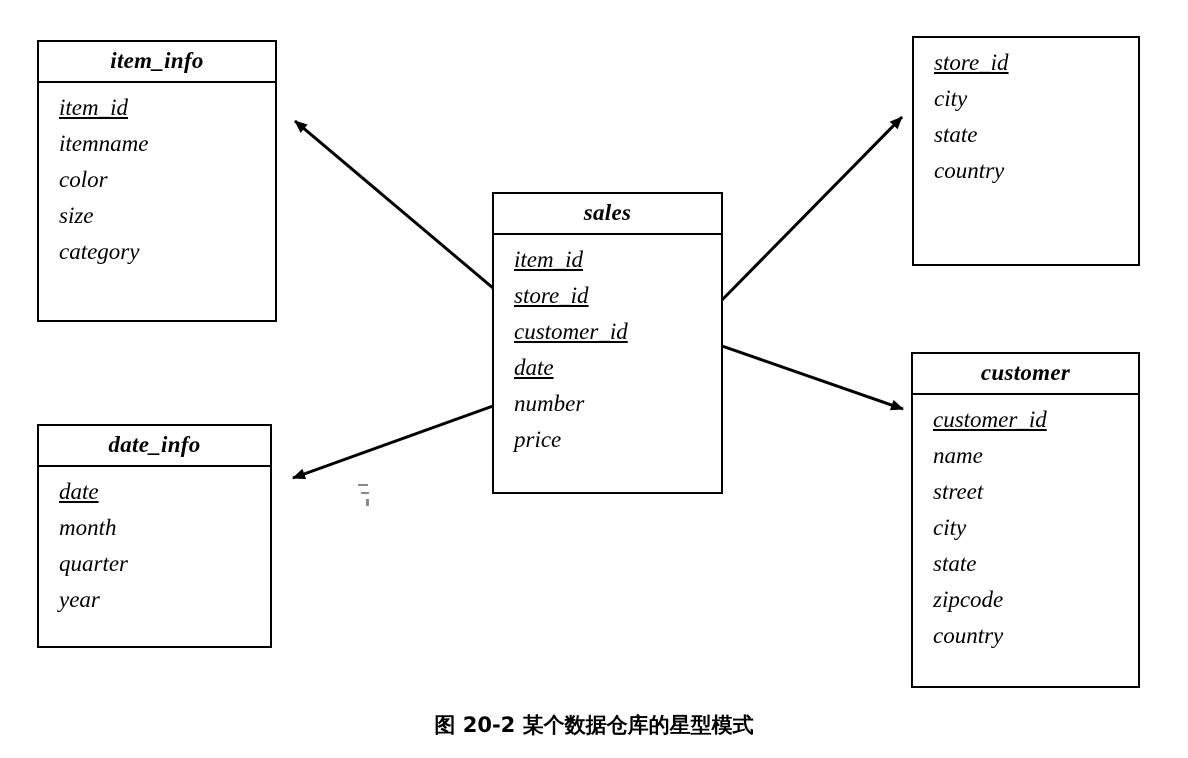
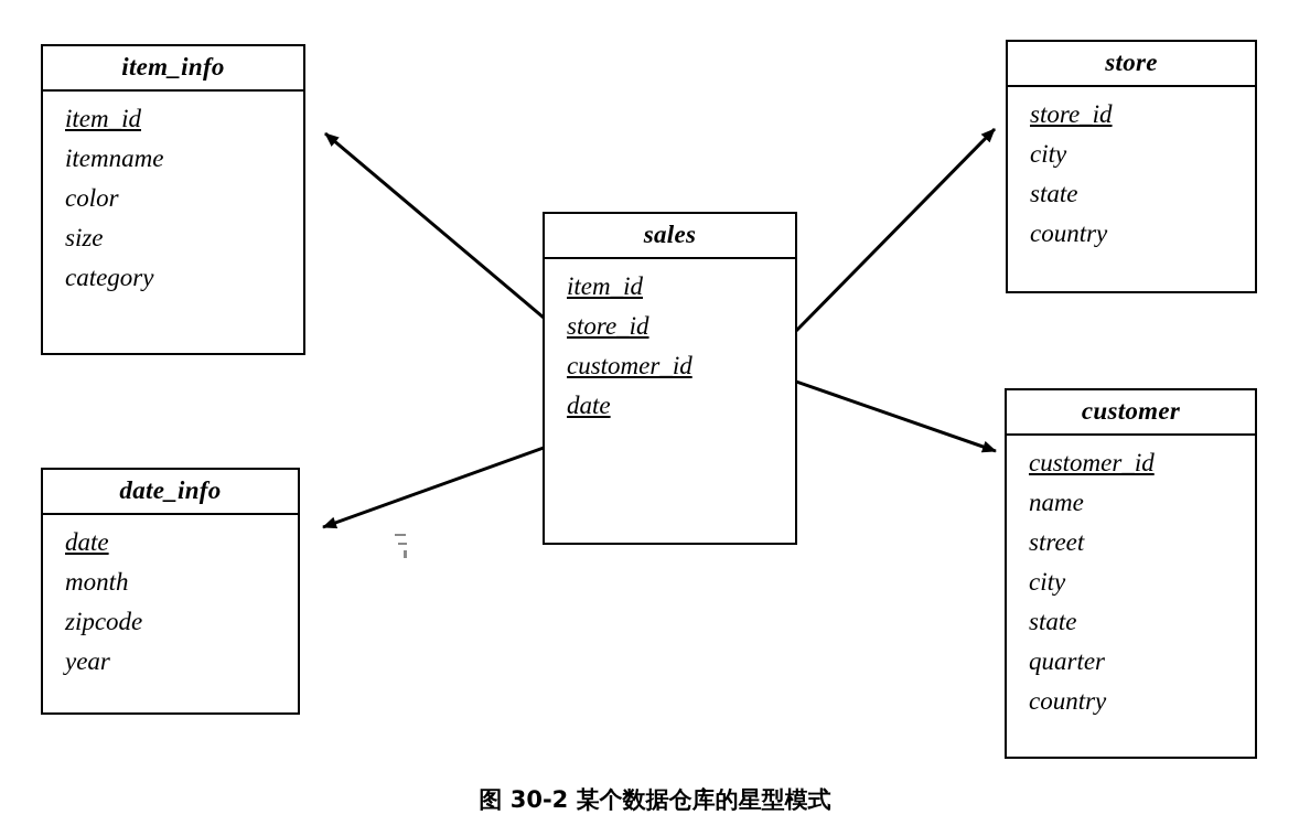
  item_info
  item_id
  itemname
  color
  size
  category
+ store
  store_id
  city
  state
  country
  sales
  item_id
  store_id
  customer_id
  date
- number
- price
  date_info
  date
  month
- quarter
+ zipcode
  year
  customer
  customer_id
  name
  street
  city
  state
- zipcode
+ quarter
  country
- 图 20-2 某个数据仓库的星型模式
+ 图 30-2 某个数据仓库的星型模式
